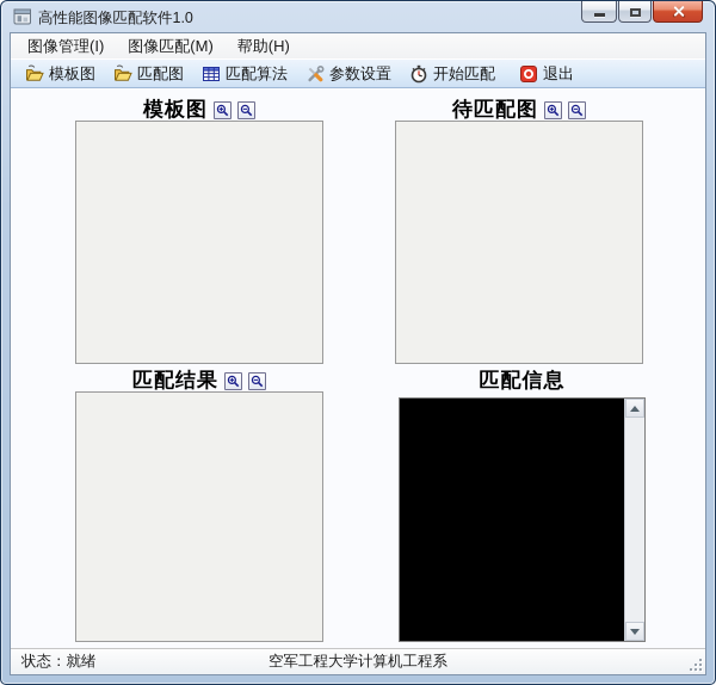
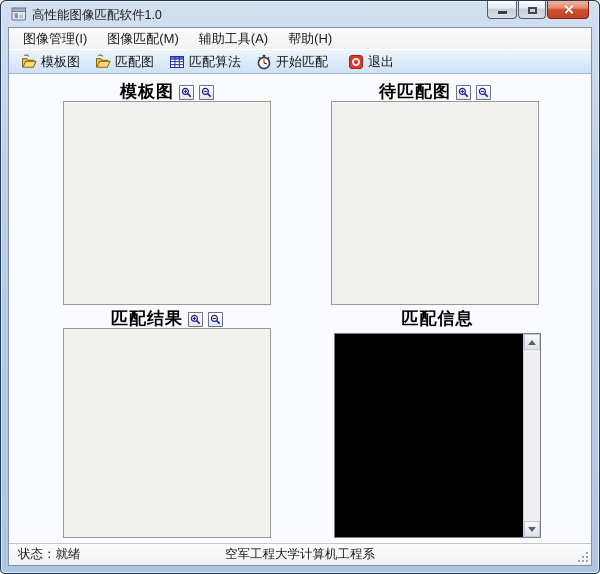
  高性能图像匹配软件1.0
  图像管理(I)
  图像匹配(M)
+ 辅助工具(A)
  帮助(H)
  模板图
  匹配图
  匹配算法
- 参数设置
  开始匹配
  退出
  模板图
  待匹配图
  匹配结果
  匹配信息
  空军工程大学计算机工程系
  状态：就绪
